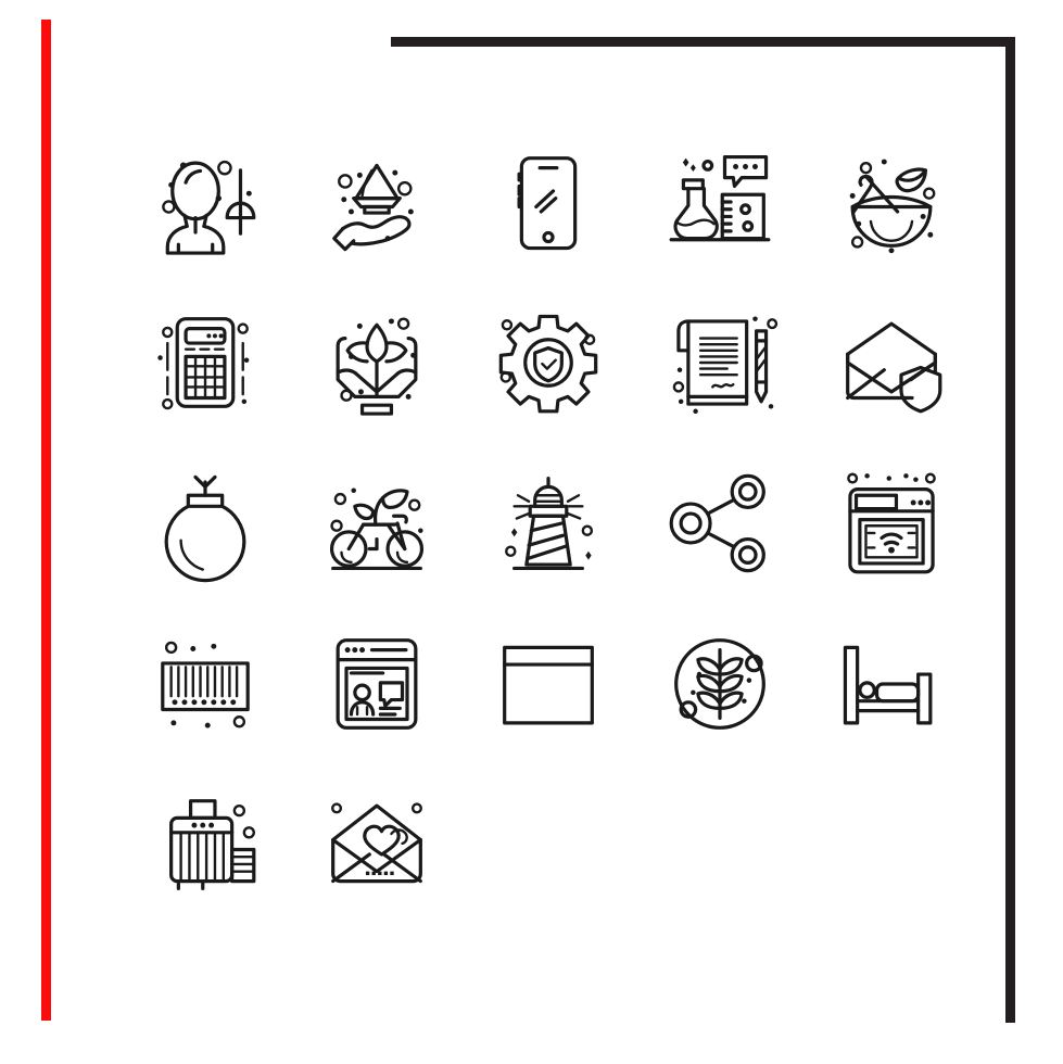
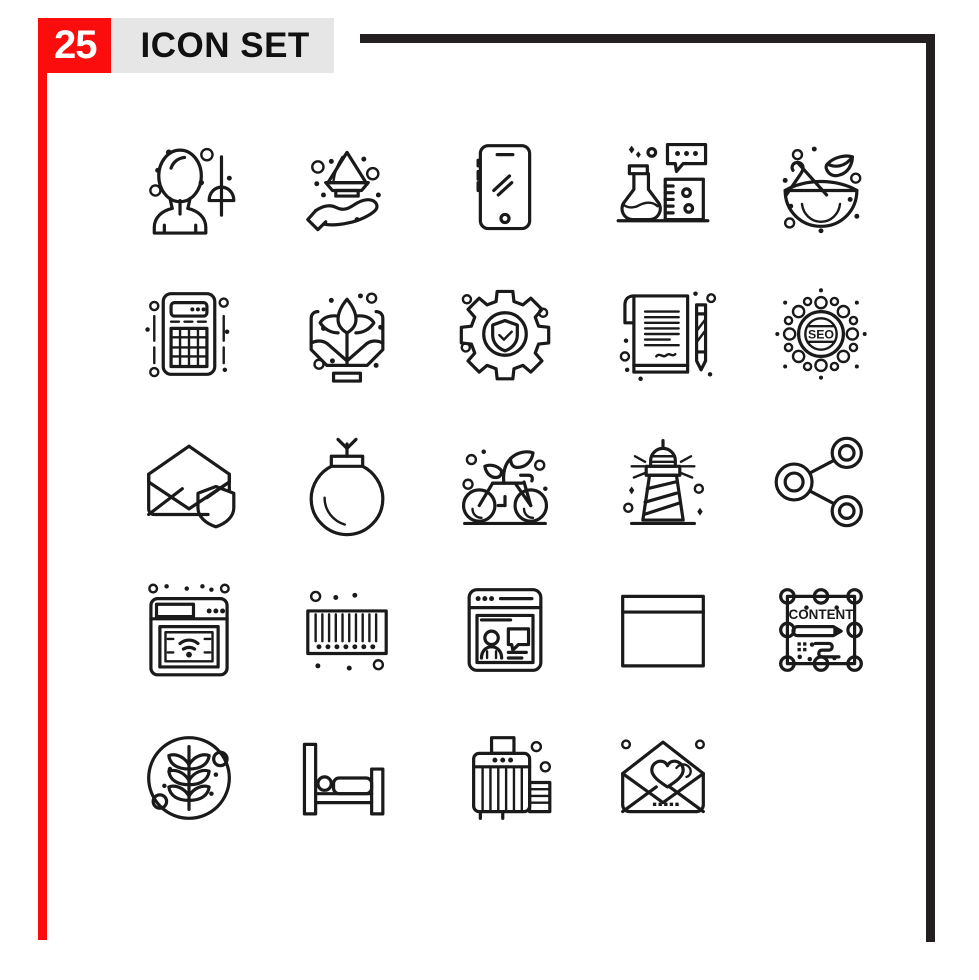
+ 25
+ ICON SET
+ SEO
+ CONTENT
